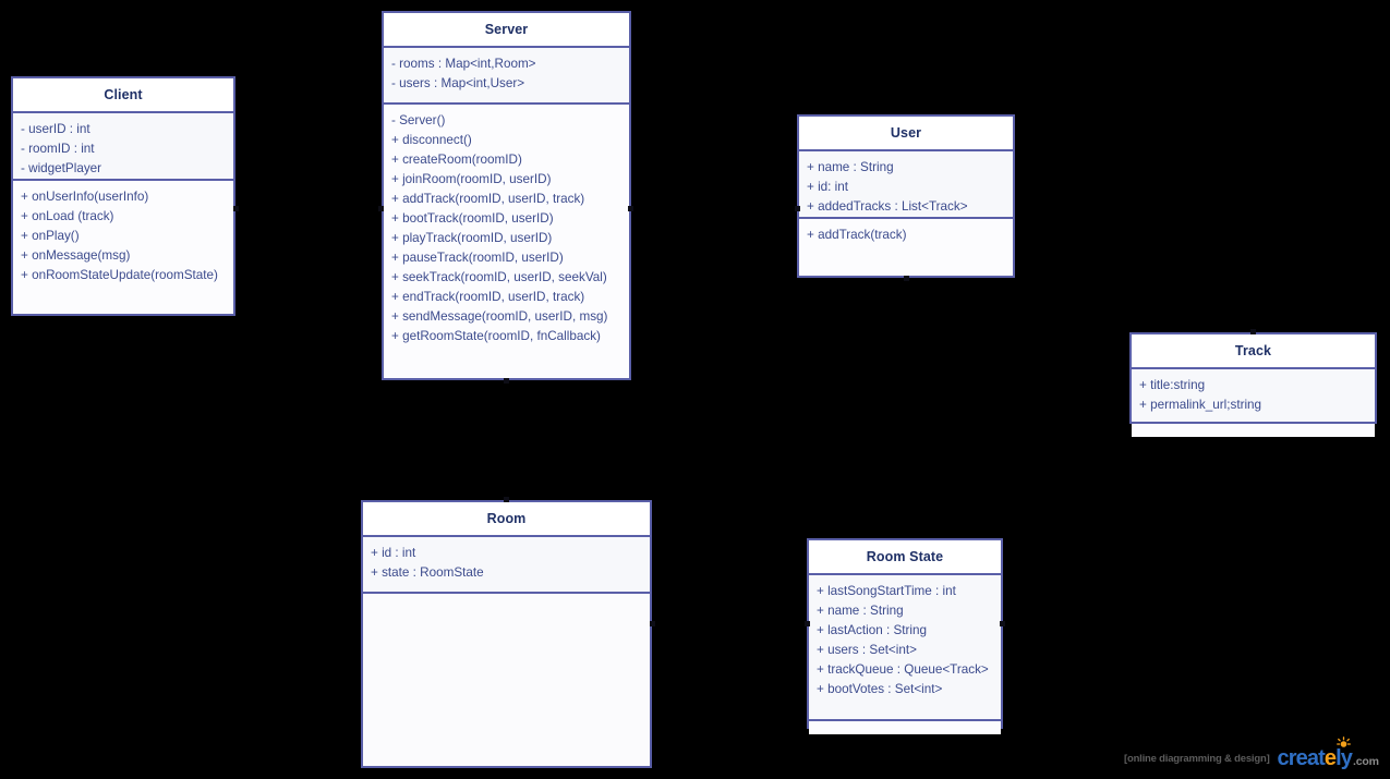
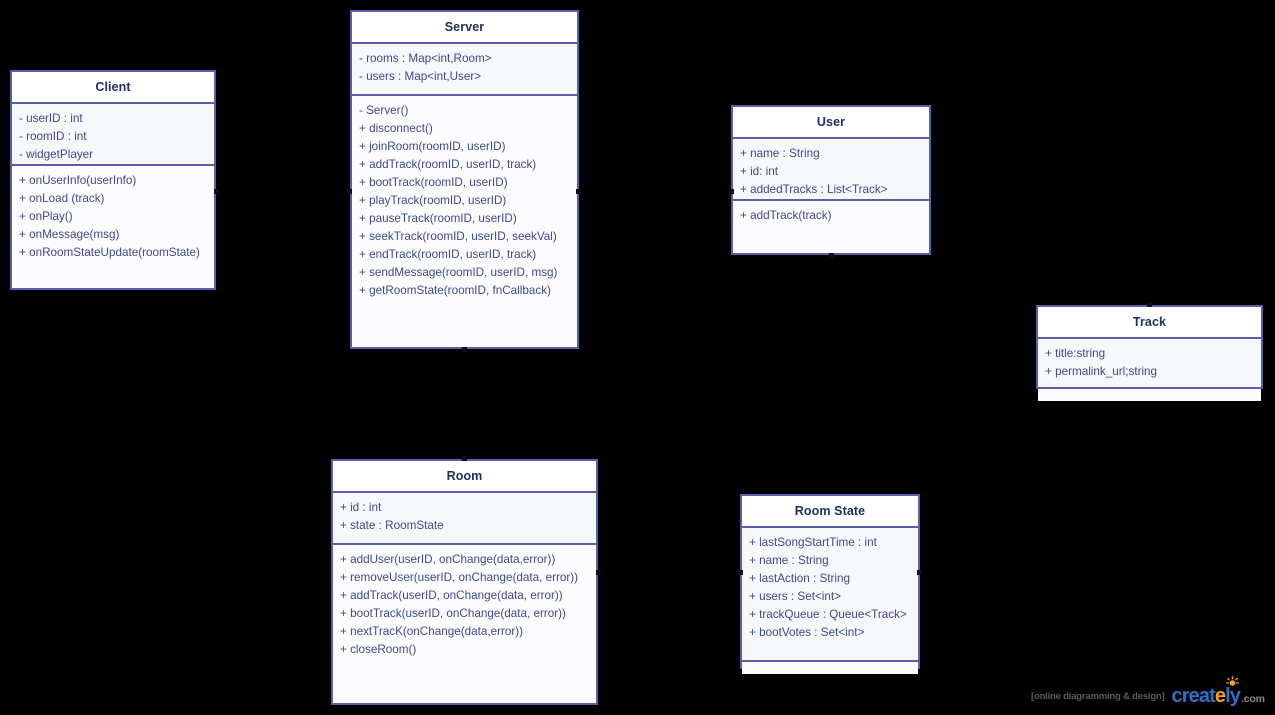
  Client
  - userID : int
  - roomID : int
  - widgetPlayer
  + onUserInfo(userInfo)
  + onLoad (track)
  + onPlay()
  + onMessage(msg)
  + onRoomStateUpdate(roomState)
  Server
  - rooms : Map<int,Room>
  - users : Map<int,User>
  - Server()
  + disconnect()
- + createRoom(roomID)
  + joinRoom(roomID, userID)
  + addTrack(roomID, userID, track)
  + bootTrack(roomID, userID)
  + playTrack(roomID, userID)
  + pauseTrack(roomID, userID)
  + seekTrack(roomID, userID, seekVal)
  + endTrack(roomID, userID, track)
  + sendMessage(roomID, userID, msg)
  + getRoomState(roomID, fnCallback)
  User
  + name : String
  + id: int
  + addedTracks : List<Track>
  + addTrack(track)
  Track
  + title:string
  + permalink_url;string
  Room
  + id : int
  + state : RoomState
+ + addUser(userID, onChange(data,error))
+ + removeUser(userID, onChange(data, error))
+ + addTrack(userID, onChange(data, error))
+ + bootTrack(userID, onChange(data, error))
+ + nextTracK(onChange(data,error))
+ + closeRoom()
  Room State
  + lastSongStartTime : int
  + name : String
  + lastAction : String
  + users : Set<int>
  + trackQueue : Queue<Track>
  + bootVotes : Set<int>
  [online diagramming & design]
  creat
  e
  ly
  .com
